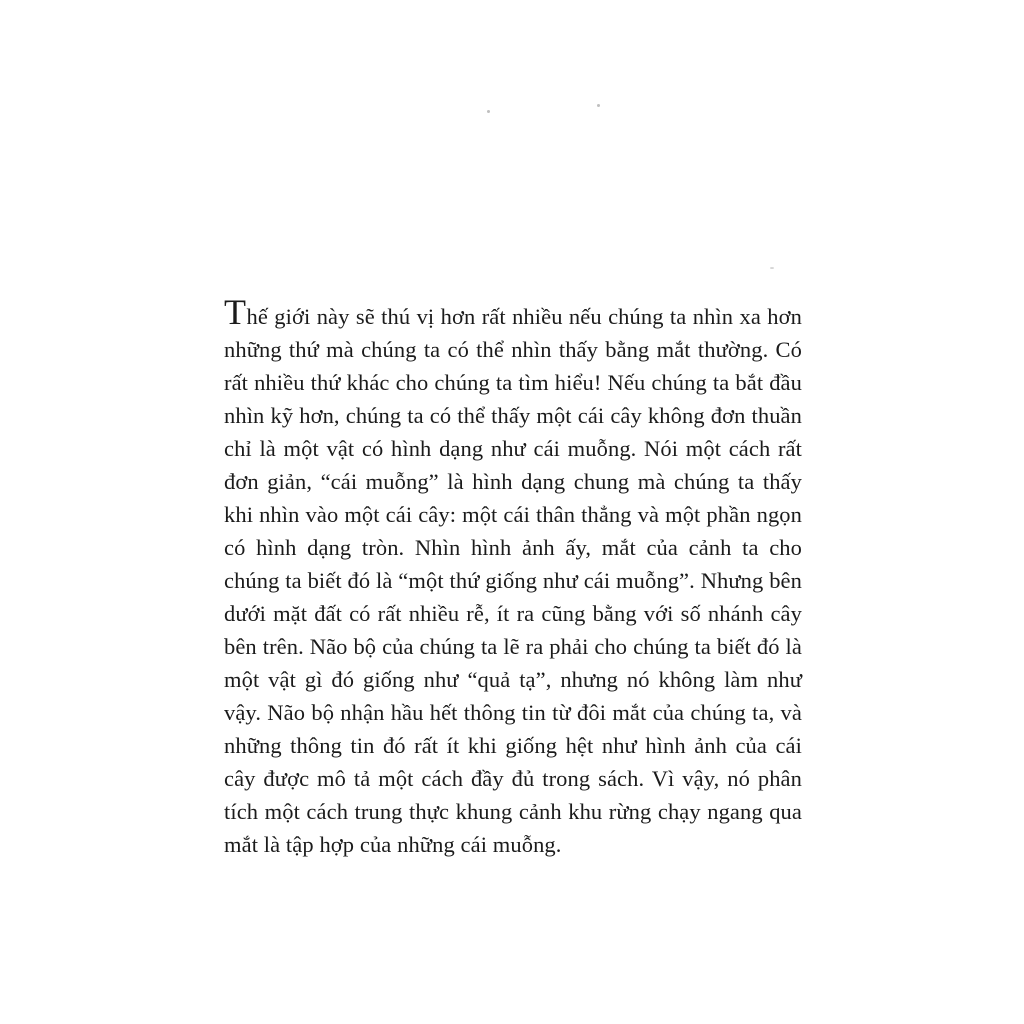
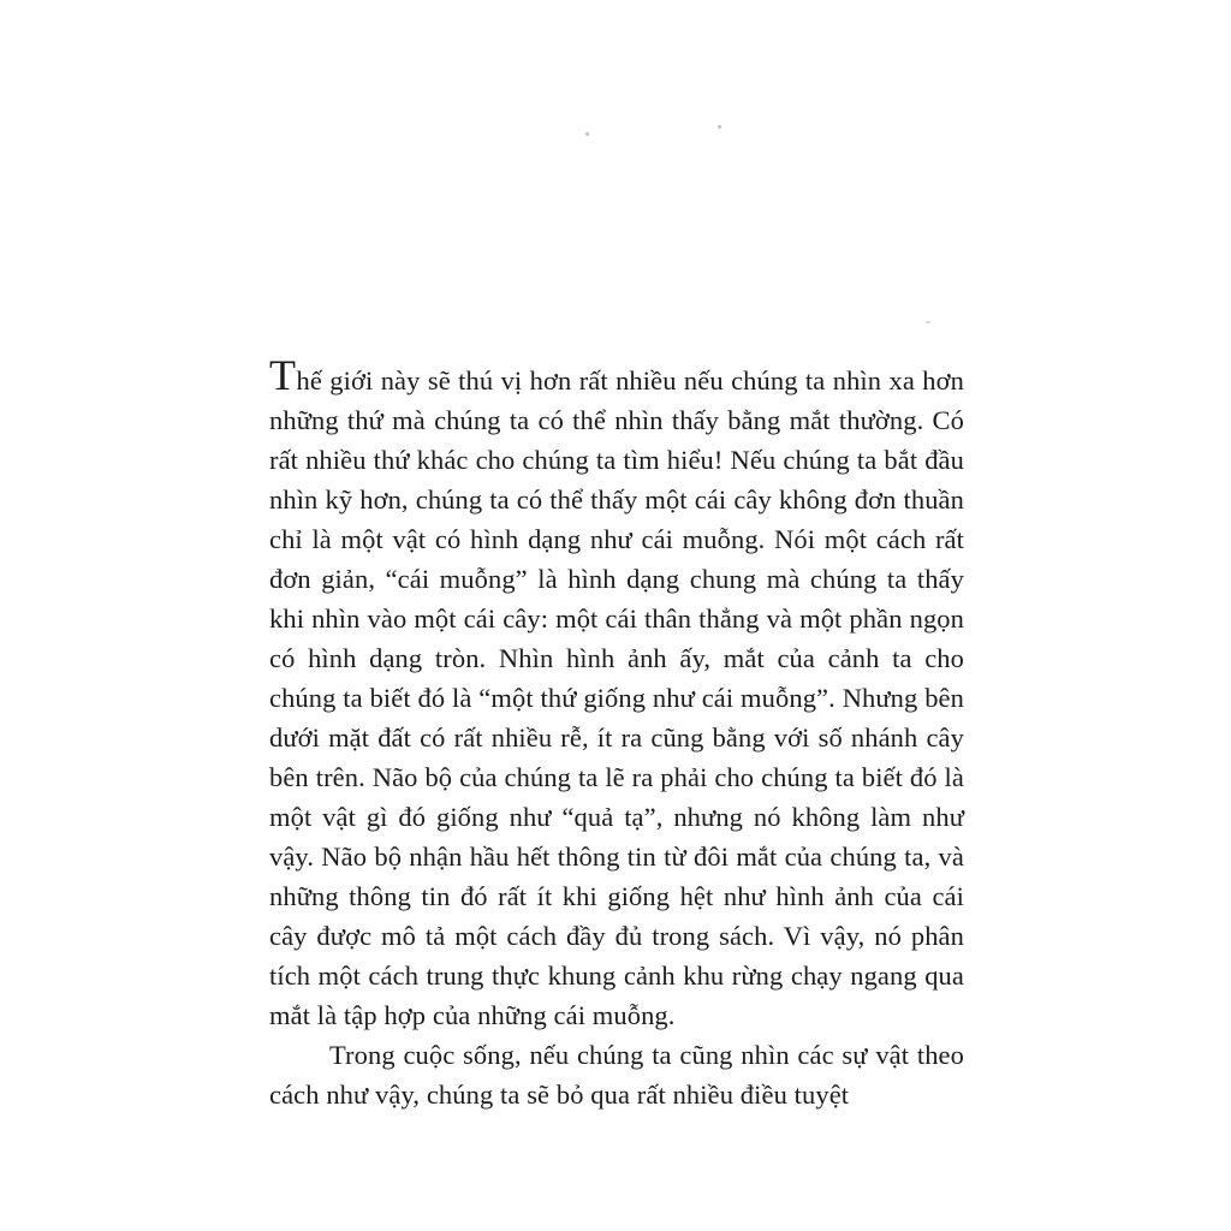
  Thế giới này sẽ thú vị hơn rất nhiều nếu chúng ta nhìn xa hơn những thứ mà chúng ta có thể nhìn thấy bằng mắt thường. Có rất nhiều thứ khác cho chúng ta tìm hiểu! Nếu chúng ta bắt đầu nhìn kỹ hơn, chúng ta có thể thấy một cái cây không đơn thuần chỉ là một vật có hình dạng như cái muỗng. Nói một cách rất đơn giản, “cái muỗng” là hình dạng chung mà chúng ta thấy khi nhìn vào một cái cây: một cái thân thẳng và một phần ngọn có hình dạng tròn. Nhìn hình ảnh ấy, mắt của cảnh ta cho chúng ta biết đó là “một thứ giống như cái muỗng”. Nhưng bên dưới mặt đất có rất nhiều rễ, ít ra cũng bằng với số nhánh cây bên trên. Não bộ của chúng ta lẽ ra phải cho chúng ta biết đó là một vật gì đó giống như “quả tạ”, nhưng nó không làm như vậy. Não bộ nhận hầu hết thông tin từ đôi mắt của chúng ta, và những thông tin đó rất ít khi giống hệt như hình ảnh của cái cây được mô tả một cách đầy đủ trong sách. Vì vậy, nó phân tích một cách trung thực khung cảnh khu rừng chạy ngang qua mắt là tập hợp của những cái muỗng.
+ Trong cuộc sống, nếu chúng ta cũng nhìn các sự vật theo cách như vậy, chúng ta sẽ bỏ qua rất nhiều điều tuyệt
